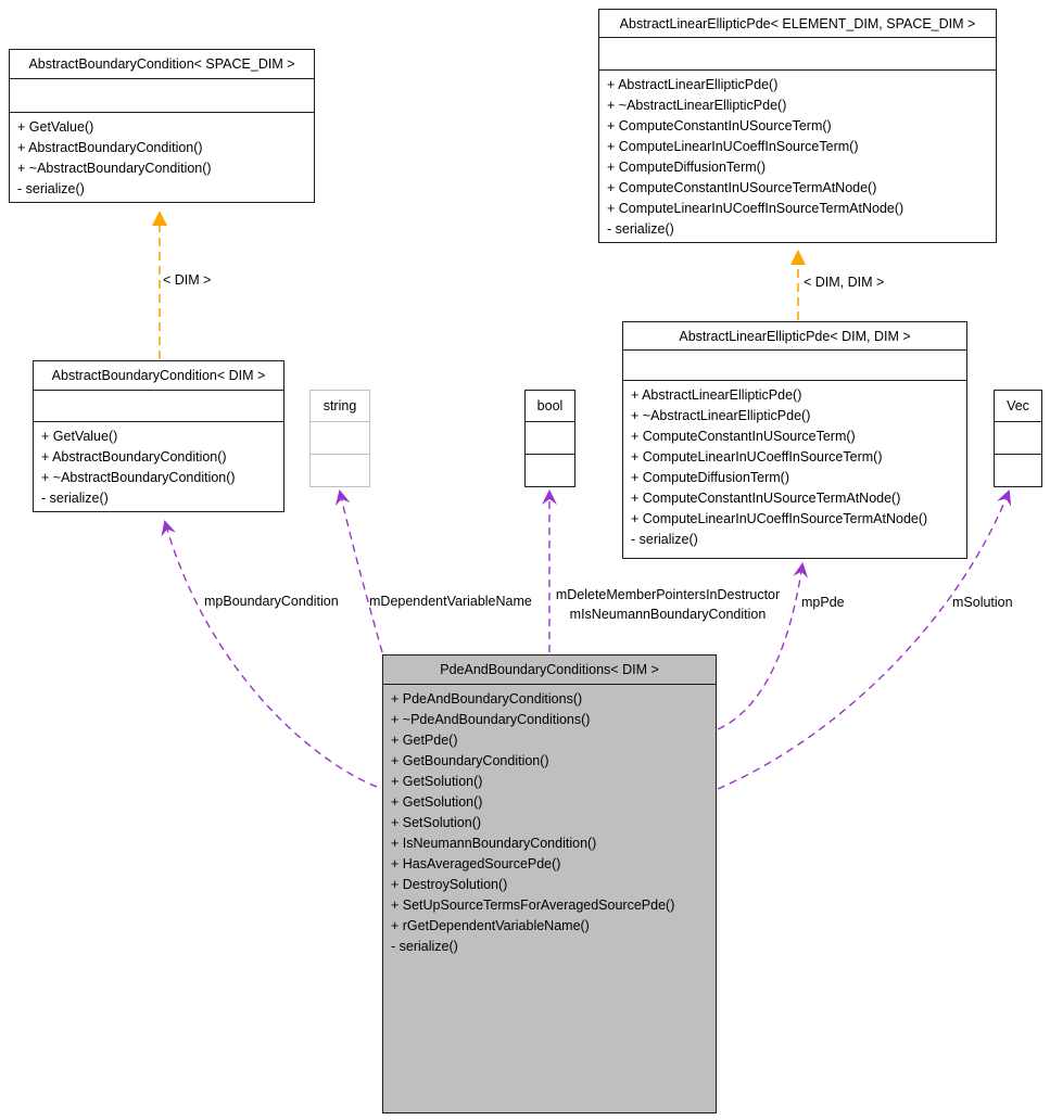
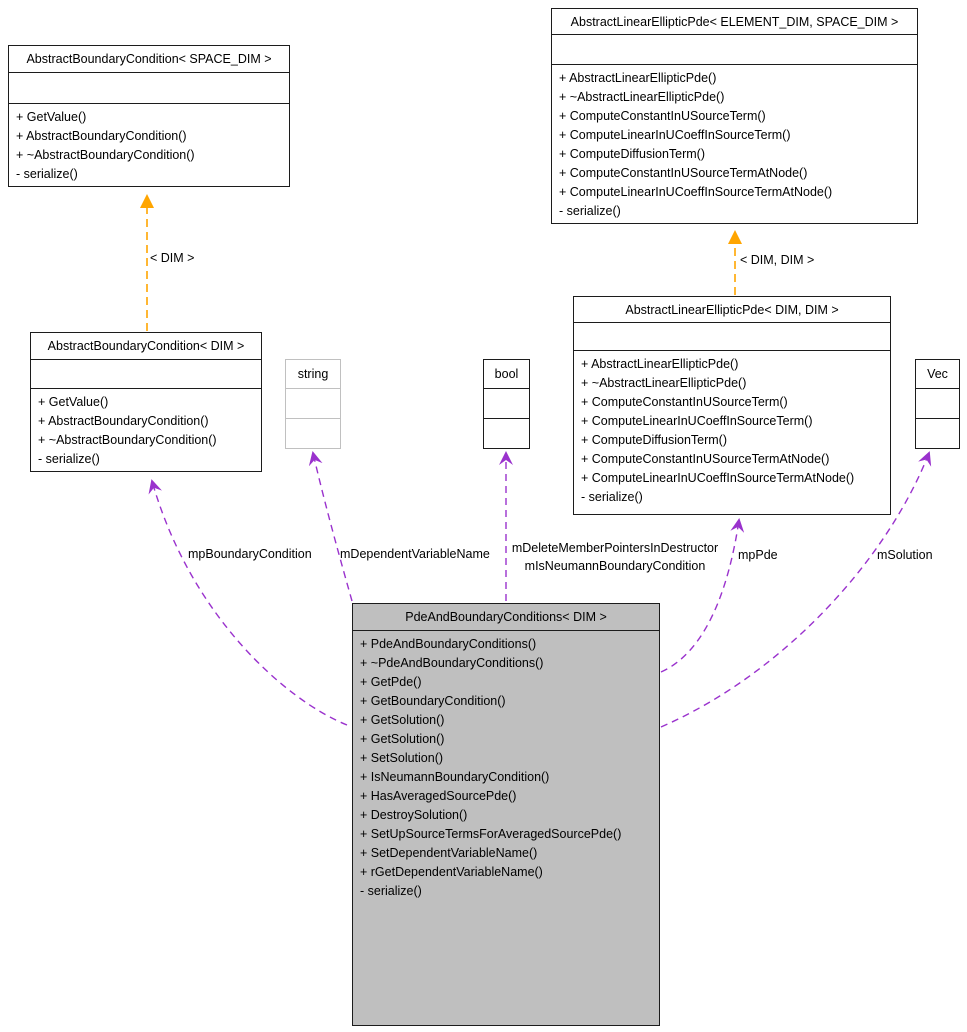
  AbstractBoundaryCondition< SPACE_DIM >
  + GetValue()
  + AbstractBoundaryCondition()
  + ~AbstractBoundaryCondition()
  - serialize()
  AbstractLinearEllipticPde< ELEMENT_DIM, SPACE_DIM >
  + AbstractLinearEllipticPde()
  + ~AbstractLinearEllipticPde()
  + ComputeConstantInUSourceTerm()
  + ComputeLinearInUCoeffInSourceTerm()
  + ComputeDiffusionTerm()
  + ComputeConstantInUSourceTermAtNode()
  + ComputeLinearInUCoeffInSourceTermAtNode()
  - serialize()
  AbstractBoundaryCondition< DIM >
  + GetValue()
  + AbstractBoundaryCondition()
  + ~AbstractBoundaryCondition()
  - serialize()
  string
  bool
  AbstractLinearEllipticPde< DIM, DIM >
  + AbstractLinearEllipticPde()
  + ~AbstractLinearEllipticPde()
  + ComputeConstantInUSourceTerm()
  + ComputeLinearInUCoeffInSourceTerm()
  + ComputeDiffusionTerm()
  + ComputeConstantInUSourceTermAtNode()
  + ComputeLinearInUCoeffInSourceTermAtNode()
  - serialize()
  Vec
  PdeAndBoundaryConditions< DIM >
  + PdeAndBoundaryConditions()
  + ~PdeAndBoundaryConditions()
  + GetPde()
  + GetBoundaryCondition()
  + GetSolution()
  + GetSolution()
  + SetSolution()
  + IsNeumannBoundaryCondition()
  + HasAveragedSourcePde()
  + DestroySolution()
  + SetUpSourceTermsForAveragedSourcePde()
+ + SetDependentVariableName()
  + rGetDependentVariableName()
  - serialize()
  < DIM >
  < DIM, DIM >
  mpBoundaryCondition
  mDependentVariableName
  mDeleteMemberPointersInDestructor
  mIsNeumannBoundaryCondition
  mpPde
  mSolution
